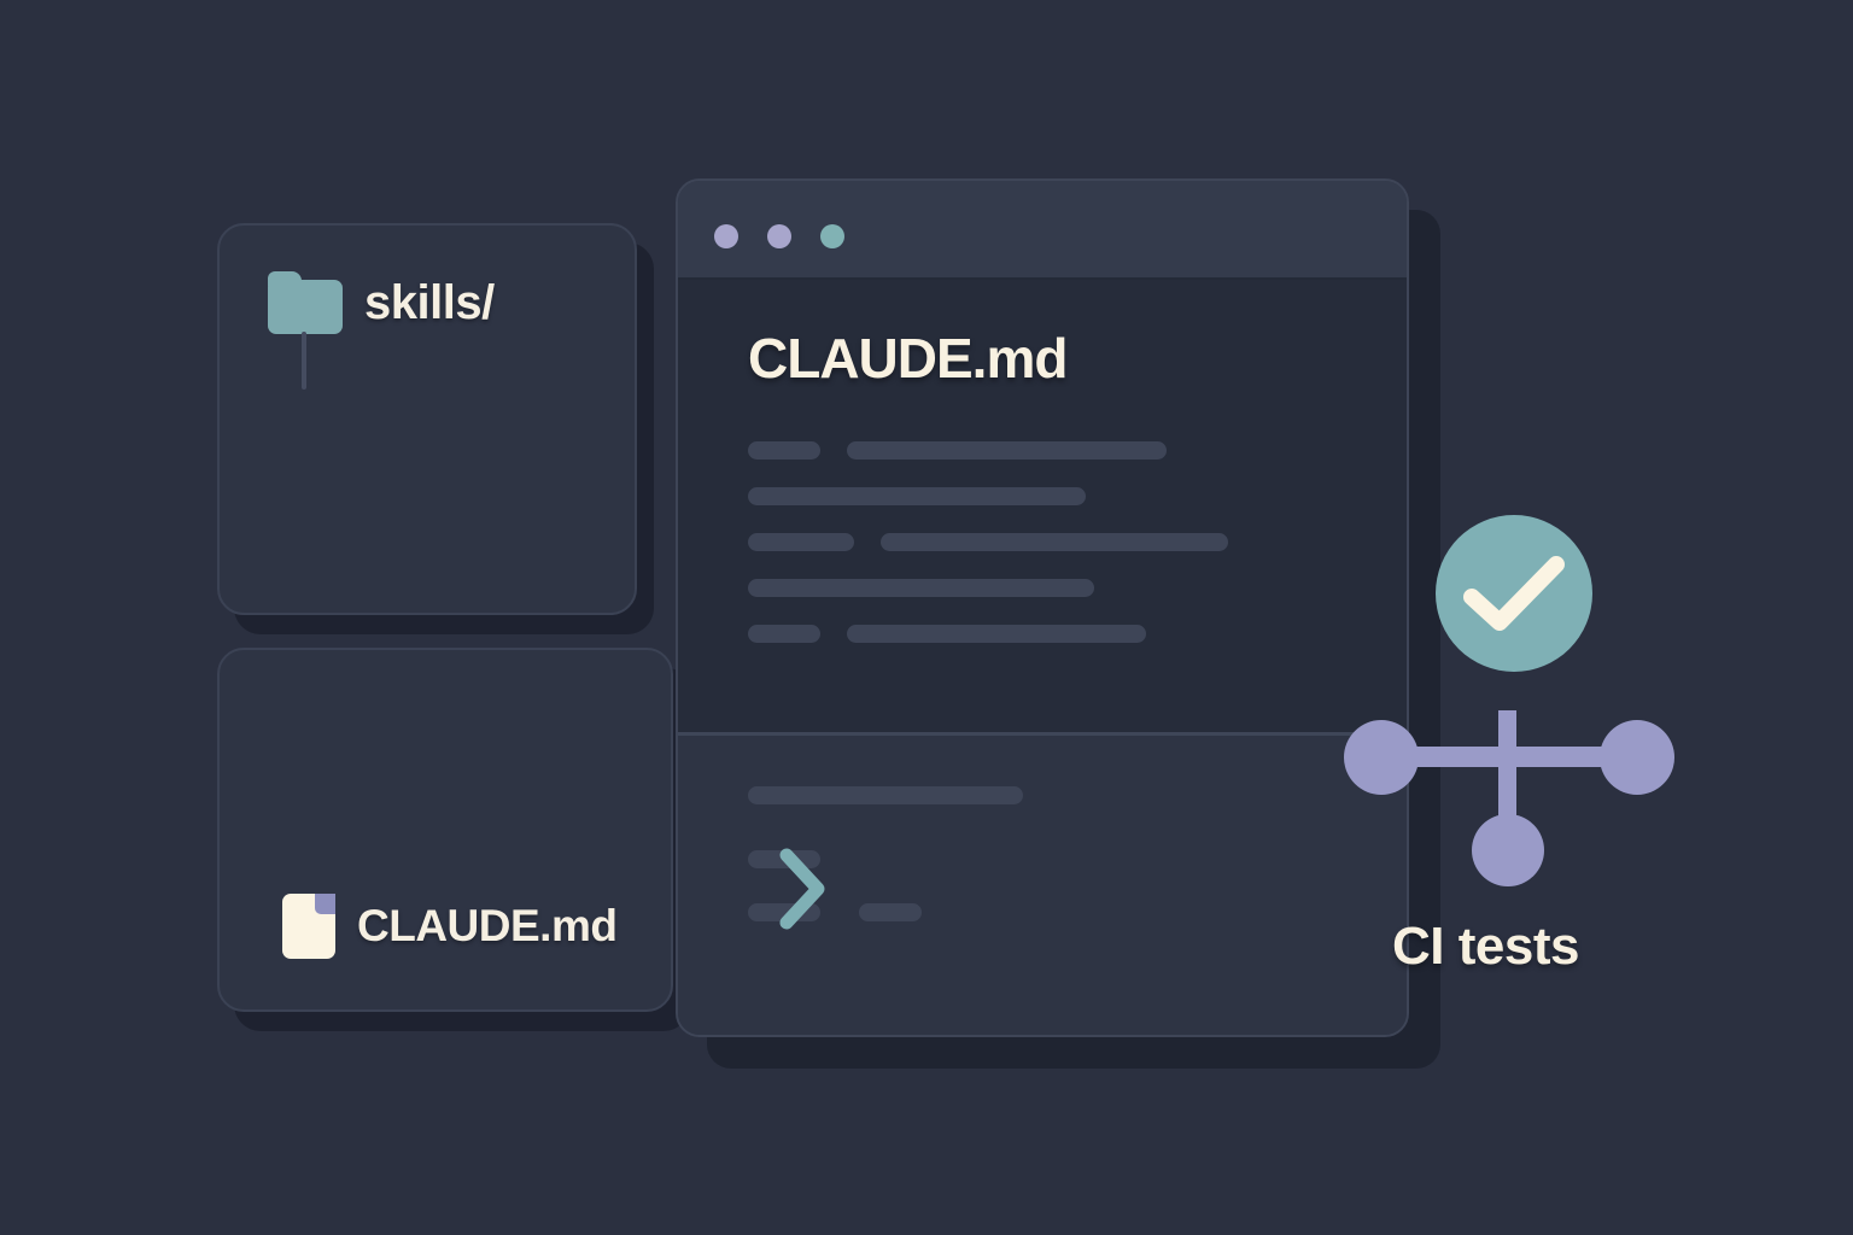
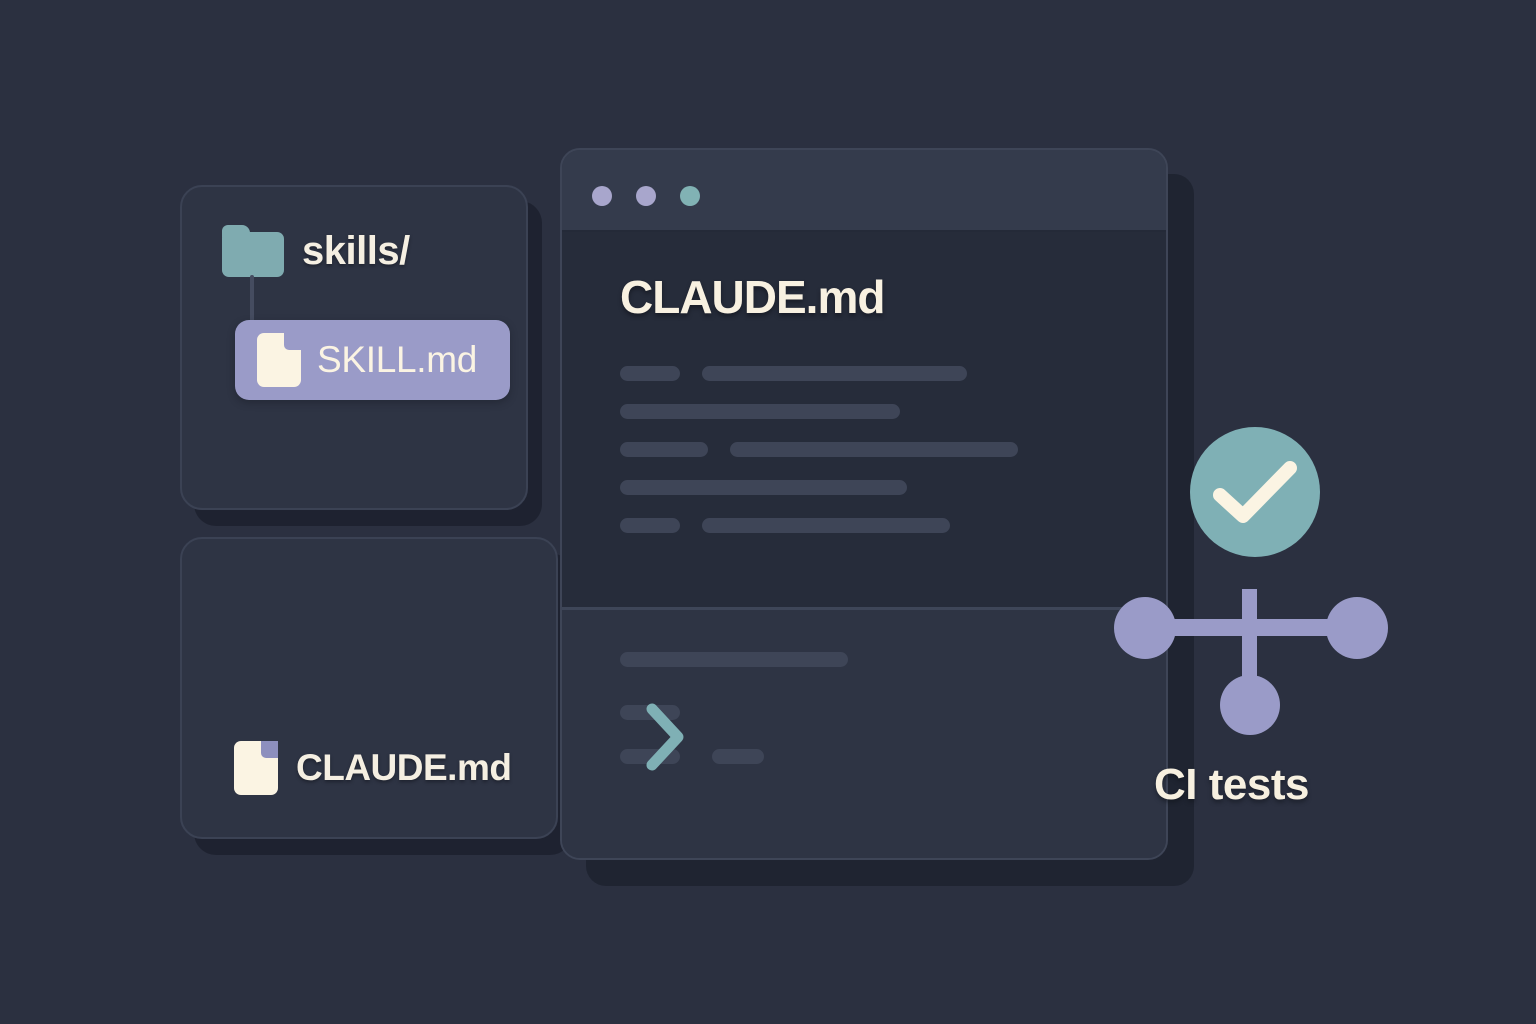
  skills/
+ SKILL.md
  CLAUDE.md
  CLAUDE.md
  CI tests
